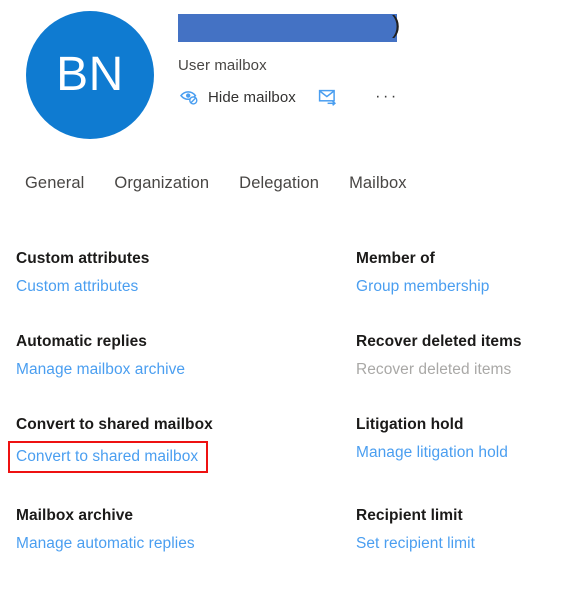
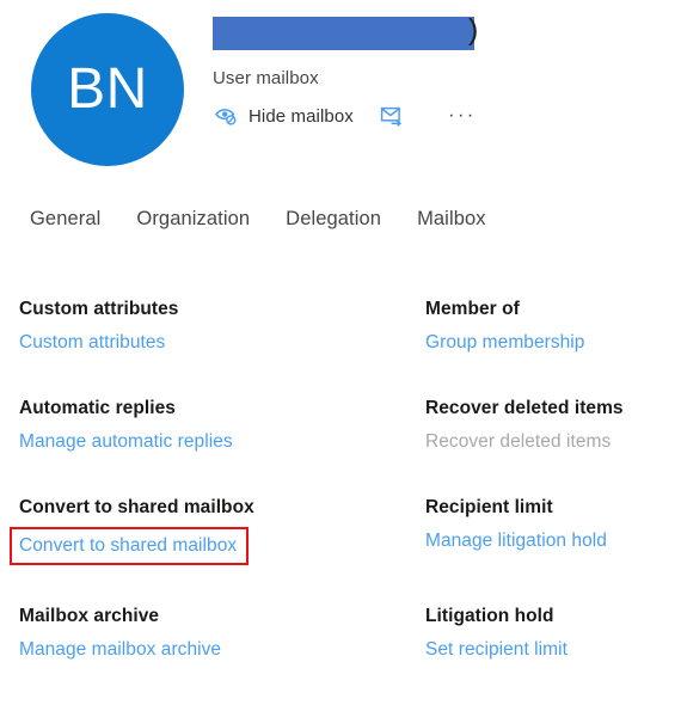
  BN
  )
  User mailbox
  Hide mailbox
  ···
  General
  Organization
  Delegation
  Mailbox
  Custom attributes
  Custom attributes
  Member of
  Group membership
  Automatic replies
- Manage mailbox archive
+ Manage automatic replies
  Recover deleted items
  Recover deleted items
  Convert to shared mailbox
  Convert to shared mailbox
- Litigation hold
+ Recipient limit
  Manage litigation hold
  Mailbox archive
- Manage automatic replies
+ Manage mailbox archive
- Recipient limit
+ Litigation hold
  Set recipient limit
